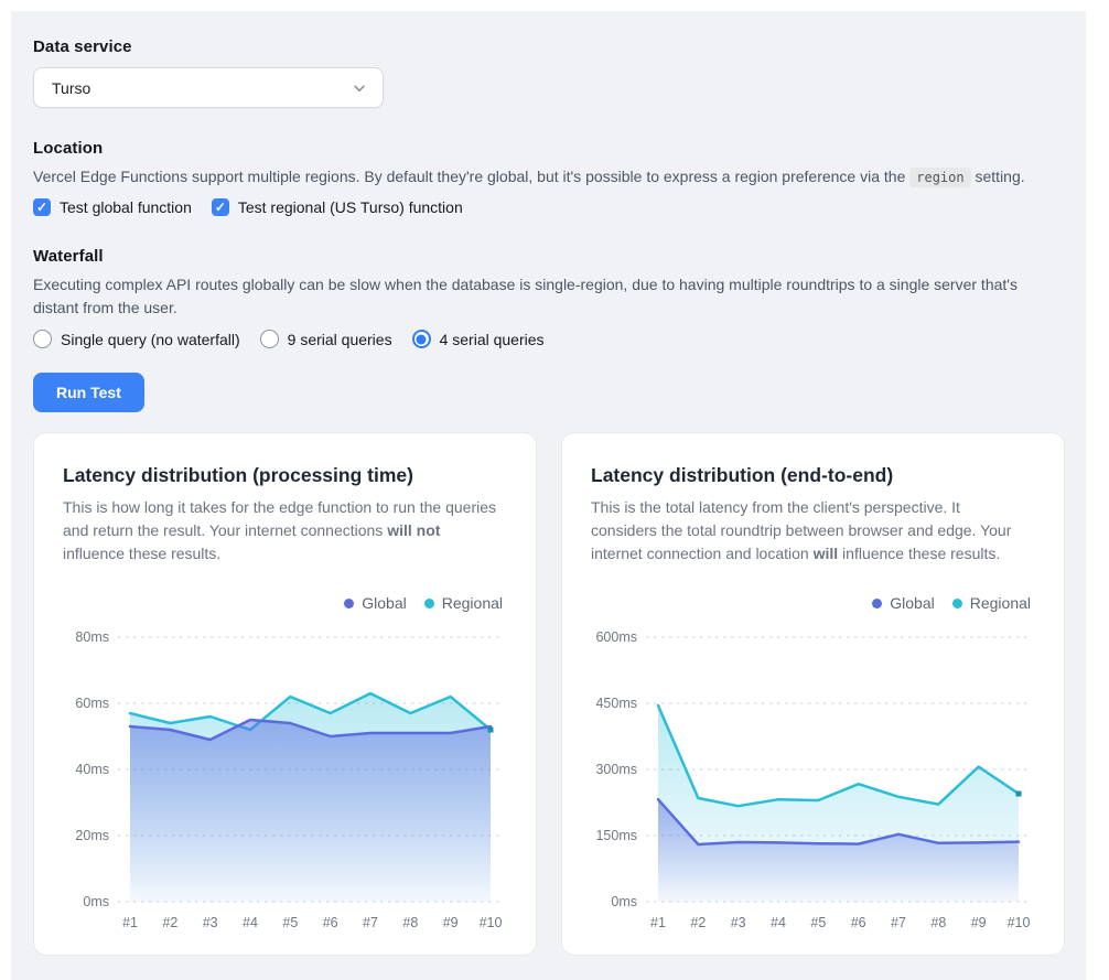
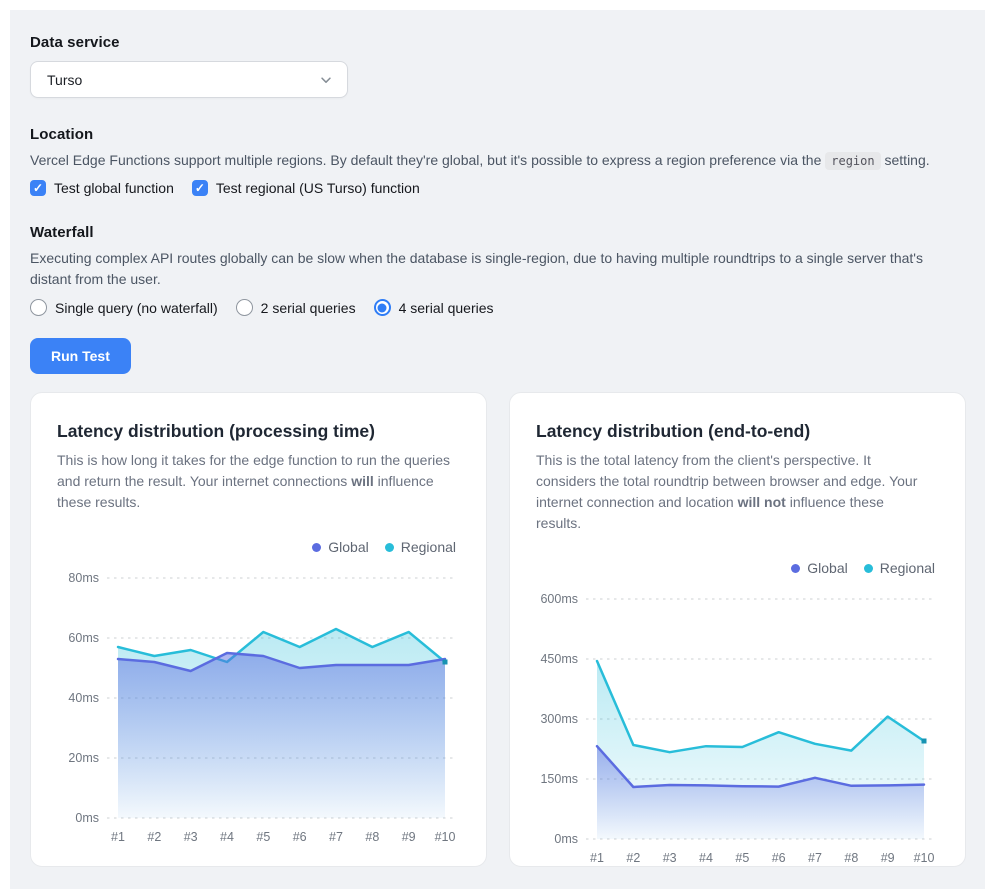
  Data service
  Turso
  Location
  Vercel Edge Functions support multiple regions. By default they're global, but it's possible to express a region preference via the region setting.
  Test global function
  Test regional (US Turso) function
  Waterfall
  Executing complex API routes globally can be slow when the database is single-region, due to having multiple roundtrips to a single server that's distant from the user.
  Single query (no waterfall)
- 9 serial queries
+ 2 serial queries
  4 serial queries
  Run Test
  Latency distribution (processing time)
- This is how long it takes for the edge function to run the queries and return the result. Your internet connections will not influence these results.
+ This is how long it takes for the edge function to run the queries and return the result. Your internet connections will influence these results.
  Global
  Regional
  0ms
  20ms
  40ms
  60ms
  80ms
  #1
  #2
  #3
  #4
  #5
  #6
  #7
  #8
  #9
  #10
  Latency distribution (end-to-end)
- This is the total latency from the client's perspective. It considers the total roundtrip between browser and edge. Your internet connection and location will influence these results.
+ This is the total latency from the client's perspective. It considers the total roundtrip between browser and edge. Your internet connection and location will not influence these results.
  Global
  Regional
  0ms
  150ms
  300ms
  450ms
  600ms
  #1
  #2
  #3
  #4
  #5
  #6
  #7
  #8
  #9
  #10
